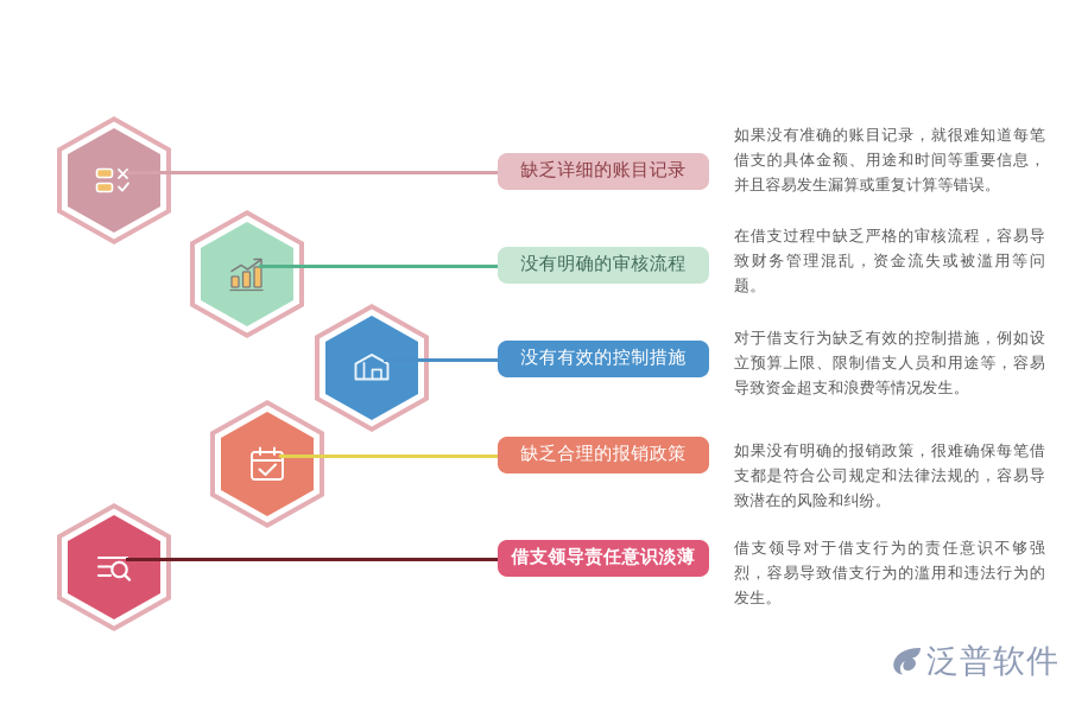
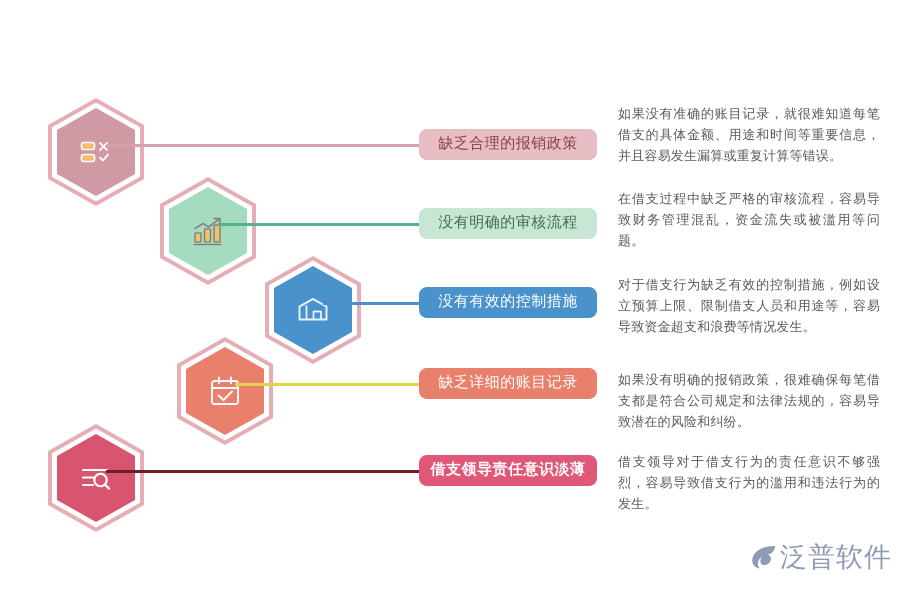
- 缺乏详细的账目记录
+ 缺乏合理的报销政策
  如果没有准确的账目记录，就很难知道每笔借支的具体金额、用途和时间等重要信息，并且容易发生漏算或重复计算等错误。
  没有明确的审核流程
  在借支过程中缺乏严格的审核流程，容易导致财务管理混乱，资金流失或被滥用等问题。
  没有有效的控制措施
  对于借支行为缺乏有效的控制措施，例如设立预算上限、限制借支人员和用途等，容易导致资金超支和浪费等情况发生。
- 缺乏合理的报销政策
+ 缺乏详细的账目记录
  如果没有明确的报销政策，很难确保每笔借支都是符合公司规定和法律法规的，容易导致潜在的风险和纠纷。
  借支领导责任意识淡薄
  借支领导对于借支行为的责任意识不够强烈，容易导致借支行为的滥用和违法行为的发生。
  泛普软件
